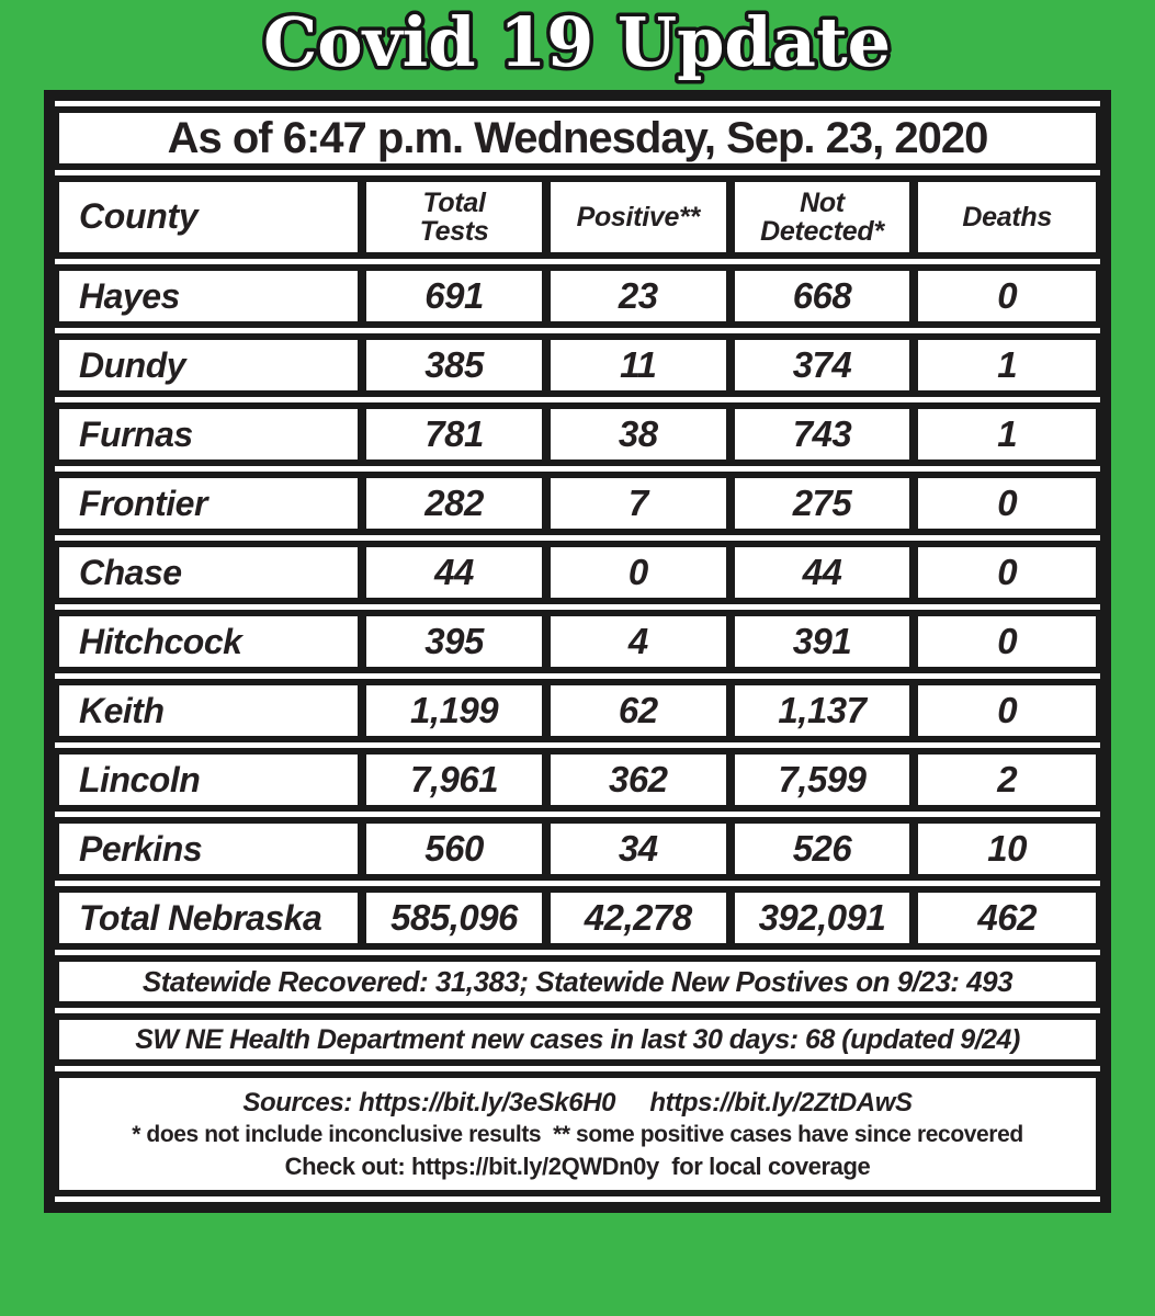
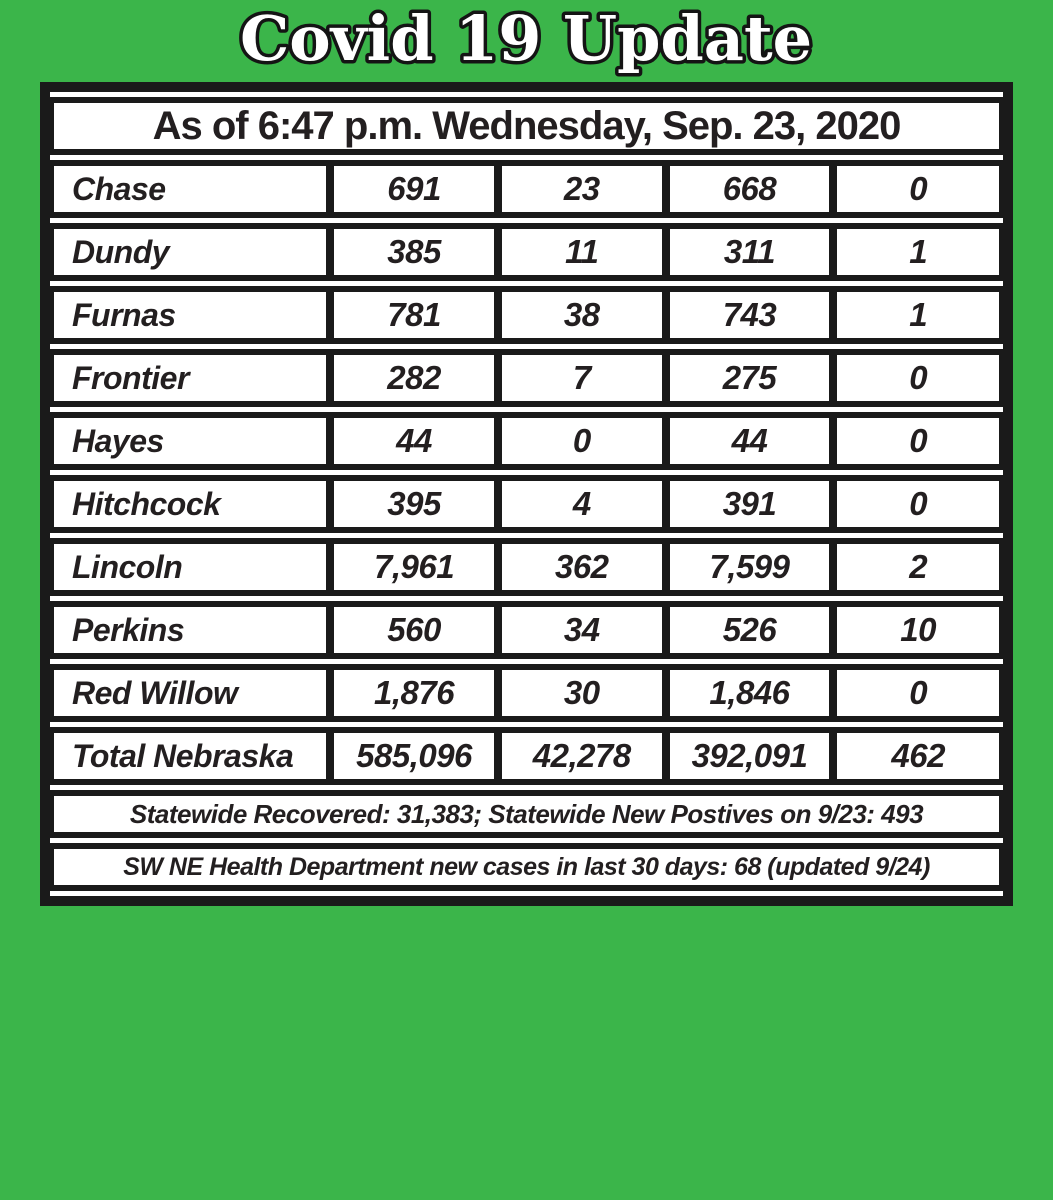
  Covid 19 Update
  As of 6:47 p.m. Wednesday, Sep. 23, 2020
- County	Total Tests	Positive**	Not Detected*	Deaths
- Hayes	691	23	668	0
+ Chase	691	23	668	0
- Dundy	385	11	374	1
+ Dundy	385	11	311	1
  Furnas	781	38	743	1
  Frontier	282	7	275	0
- Chase	44	0	44	0
+ Hayes	44	0	44	0
  Hitchcock	395	4	391	0
- Keith	1,199	62	1,137	0
  Lincoln	7,961	362	7,599	2
  Perkins	560	34	526	10
+ Red Willow	1,876	30	1,846	0
  Total Nebraska	585,096	42,278	392,091	462
  Statewide Recovered: 31,383; Statewide New Postives on 9/23: 493
  SW NE Health Department new cases in last 30 days: 68 (updated 9/24)
- Sources: https://bit.ly/3eSk6H0 https://bit.ly/2ZtDAwS * does not include inconclusive results ** some positive cases have since recovered Check out: https://bit.ly/2QWDn0y for local coverage
